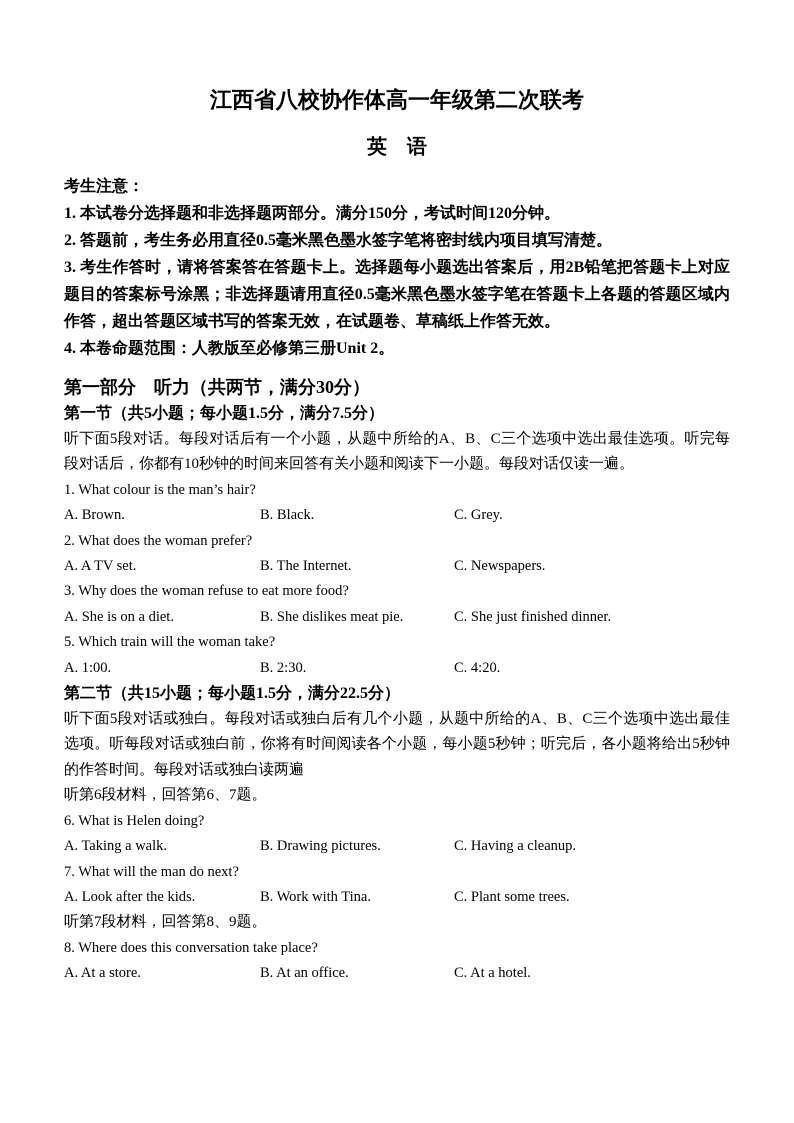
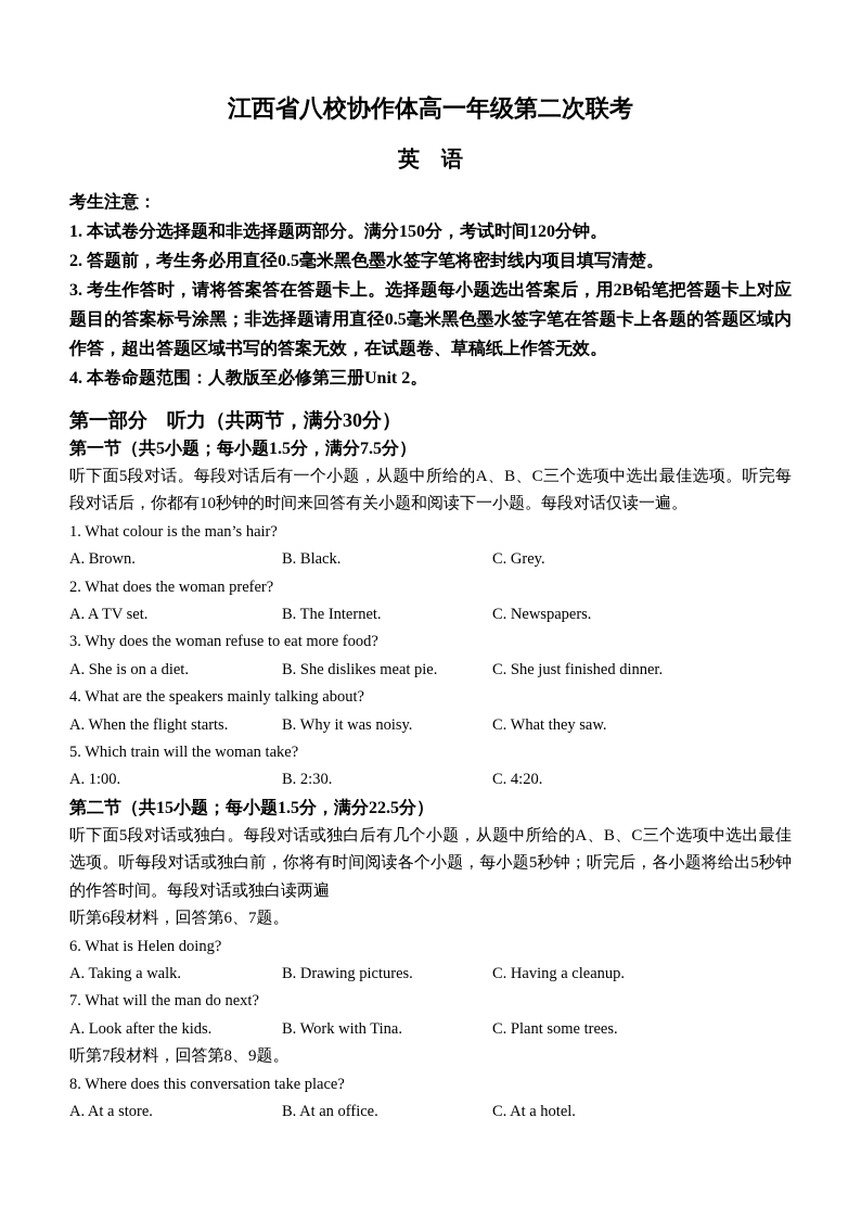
  江西省八校协作体高一年级第二次联考
  英 语
  考生注意：
  1. 本试卷分选择题和非选择题两部分。满分150分，考试时间120分钟。
  2. 答题前，考生务必用直径0.5毫米黑色墨水签字笔将密封线内项目填写清楚。
  3. 考生作答时，请将答案答在答题卡上。选择题每小题选出答案后，用2B铅笔把答题卡上对应题目的答案标号涂黑；非选择题请用直径0.5毫米黑色墨水签字笔在答题卡上各题的答题区域内作答，超出答题区域书写的答案无效，在试题卷、草稿纸上作答无效。
  4. 本卷命题范围：人教版至必修第三册Unit 2。
  第一部分 听力（共两节，满分30分）
  第一节（共5小题；每小题1.5分，满分7.5分）
  听下面5段对话。每段对话后有一个小题，从题中所给的A、B、C三个选项中选出最佳选项。听完每段对话后，你都有10秒钟的时间来回答有关小题和阅读下一小题。每段对话仅读一遍。
  1. What colour is the man’s hair?
  A. Brown.
  B. Black.
  C. Grey.
  2. What does the woman prefer?
  A. A TV set.
  B. The Internet.
  C. Newspapers.
  3. Why does the woman refuse to eat more food?
  A. She is on a diet.
  B. She dislikes meat pie.
  C. She just finished dinner.
+ 4. What are the speakers mainly talking about?
+ A. When the flight starts.
+ B. Why it was noisy.
+ C. What they saw.
  5. Which train will the woman take?
  A. 1:00.
  B. 2:30.
  C. 4:20.
  第二节（共15小题；每小题1.5分，满分22.5分）
  听下面5段对话或独白。每段对话或独白后有几个小题，从题中所给的A、B、C三个选项中选出最佳选项。听每段对话或独白前，你将有时间阅读各个小题，每小题5秒钟；听完后，各小题将给出5秒钟的作答时间。每段对话或独白读两遍
  听第6段材料，回答第6、7题。
  6. What is Helen doing?
  A. Taking a walk.
  B. Drawing pictures.
  C. Having a cleanup.
  7. What will the man do next?
  A. Look after the kids.
  B. Work with Tina.
  C. Plant some trees.
  听第7段材料，回答第8、9题。
  8. Where does this conversation take place?
  A. At a store.
  B. At an office.
  C. At a hotel.
